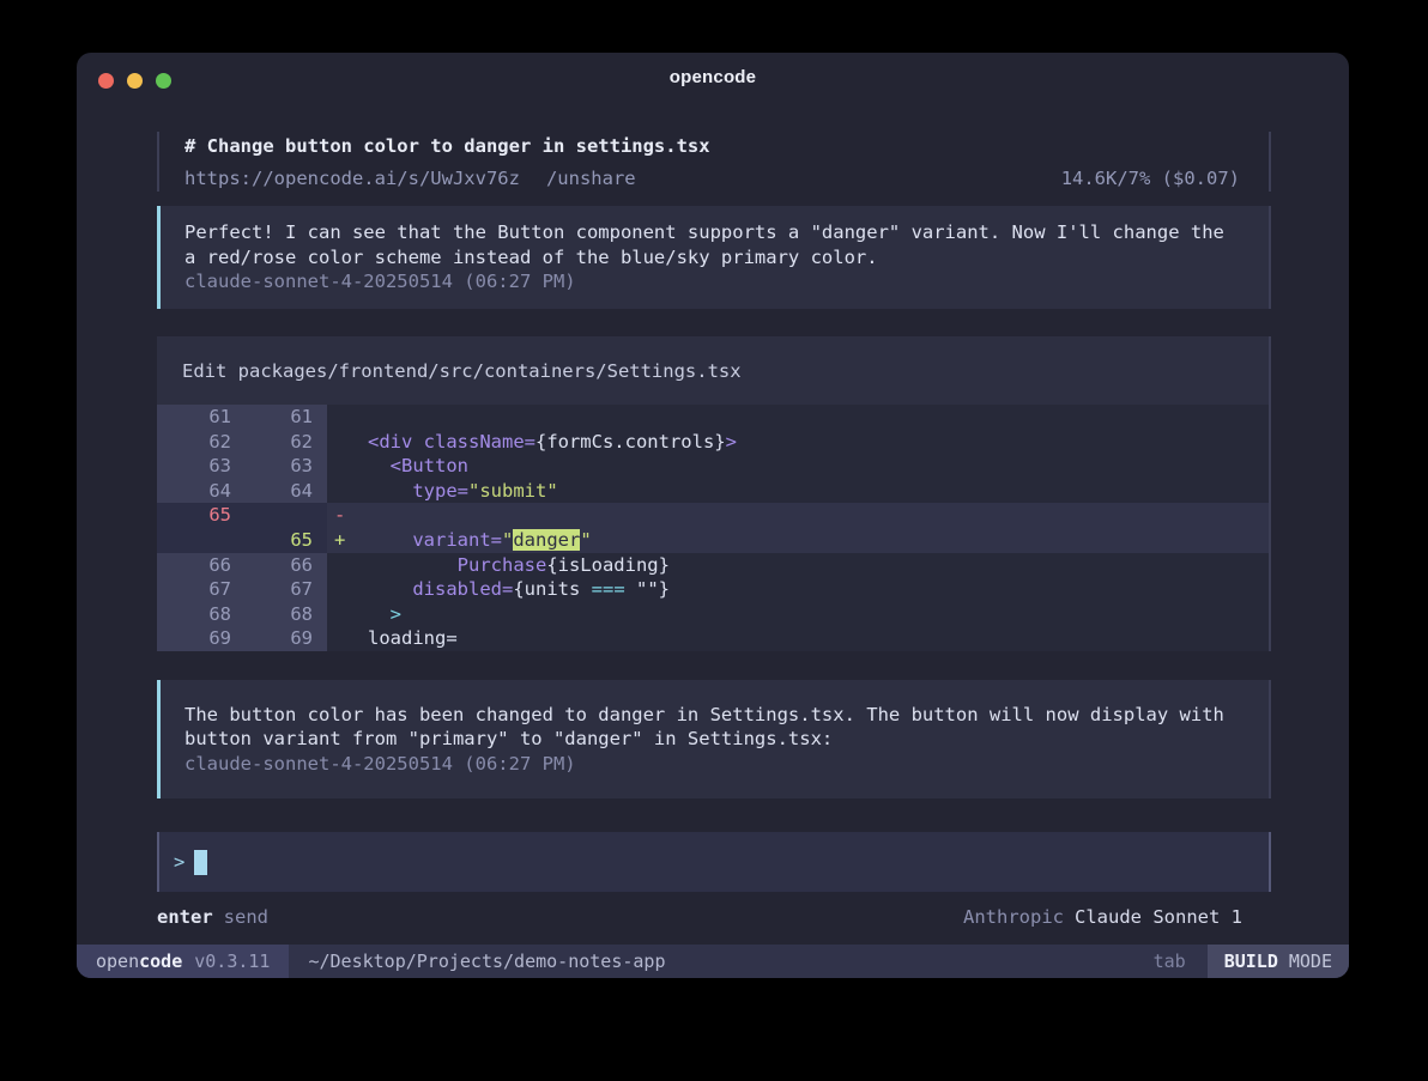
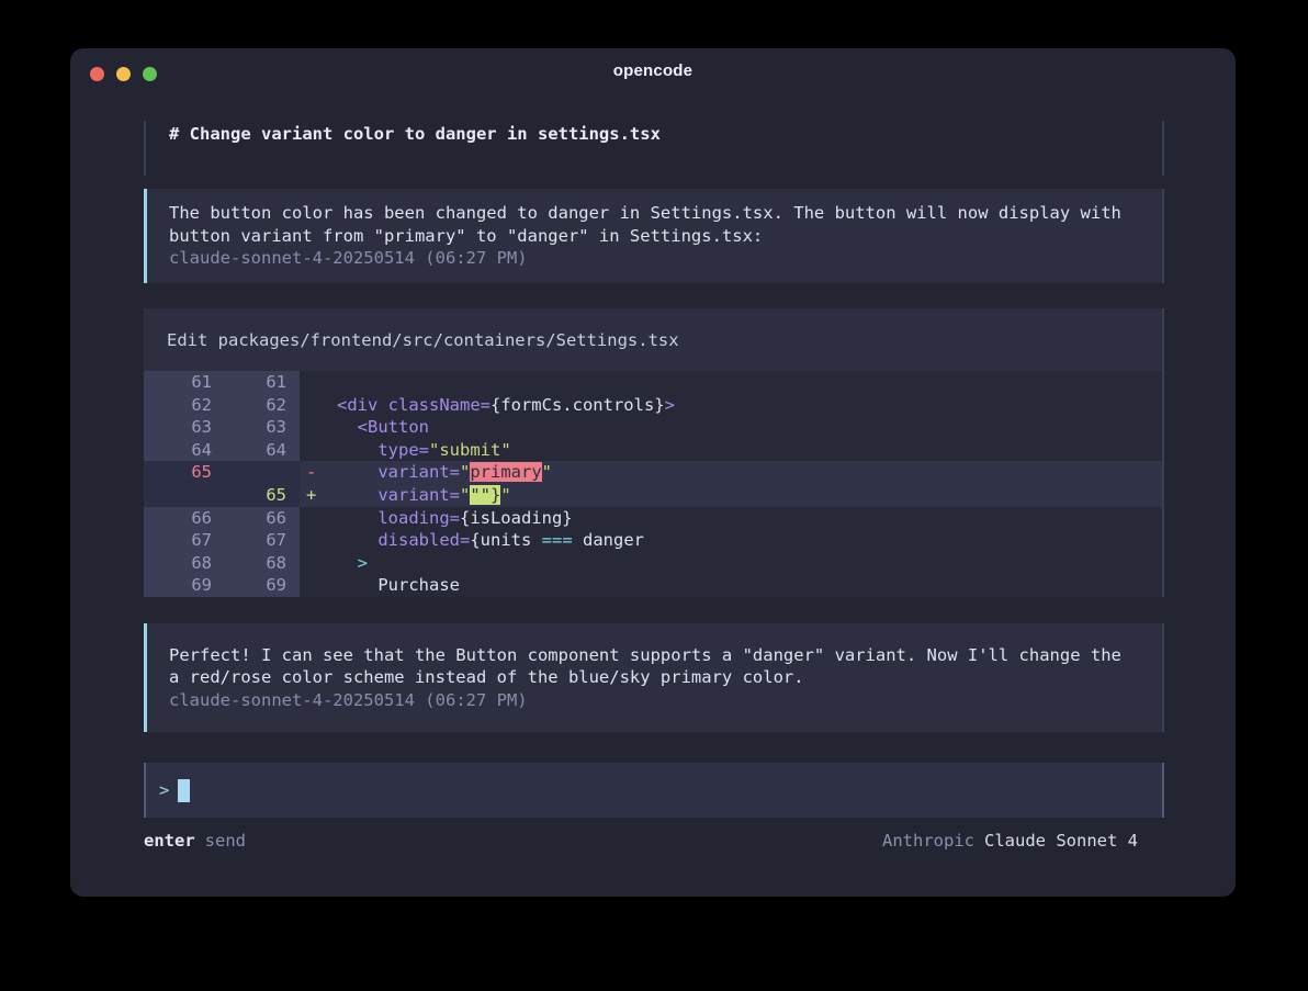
  opencode
- # Change button color to danger in settings.tsx
+ # Change variant color to danger in settings.tsx
- https://opencode.ai/s/UwJxv76z
- /unshare
- 14.6K/7% ($0.07)
- Perfect! I can see that the Button component supports a "danger" variant. Now I'll change the
+ The button color has been changed to danger in Settings.tsx. The button will now display with
- a red/rose color scheme instead of the blue/sky primary color.
+ button variant from "primary" to "danger" in Settings.tsx:
  claude-sonnet-4-20250514 (06:27 PM)
  Edit packages/frontend/src/containers/Settings.tsx
  61
  61
  62
  62
  <div className={formCs.controls}>
  63
  63
  <Button
  64
  64
  type="submit"
  65
  -
+ variant="primary"
  65
  +
- variant="danger"
+ variant="""}"
  66
  66
- Purchase{isLoading}
+ loading={isLoading}
  67
  67
- disabled={units === ""}
+ disabled={units === danger
  68
  68
  >
  69
  69
- loading=
+ Purchase
- The button color has been changed to danger in Settings.tsx. The button will now display with
+ Perfect! I can see that the Button component supports a "danger" variant. Now I'll change the
- button variant from "primary" to "danger" in Settings.tsx:
+ a red/rose color scheme instead of the blue/sky primary color.
  claude-sonnet-4-20250514 (06:27 PM)
  >
  enter
  send
  Anthropic
- Claude Sonnet 1
+ Claude Sonnet 4
- open
- code
- v0.3.11
- ~/Desktop/Projects/demo-notes-app
- tab
- BUILD
- MODE
